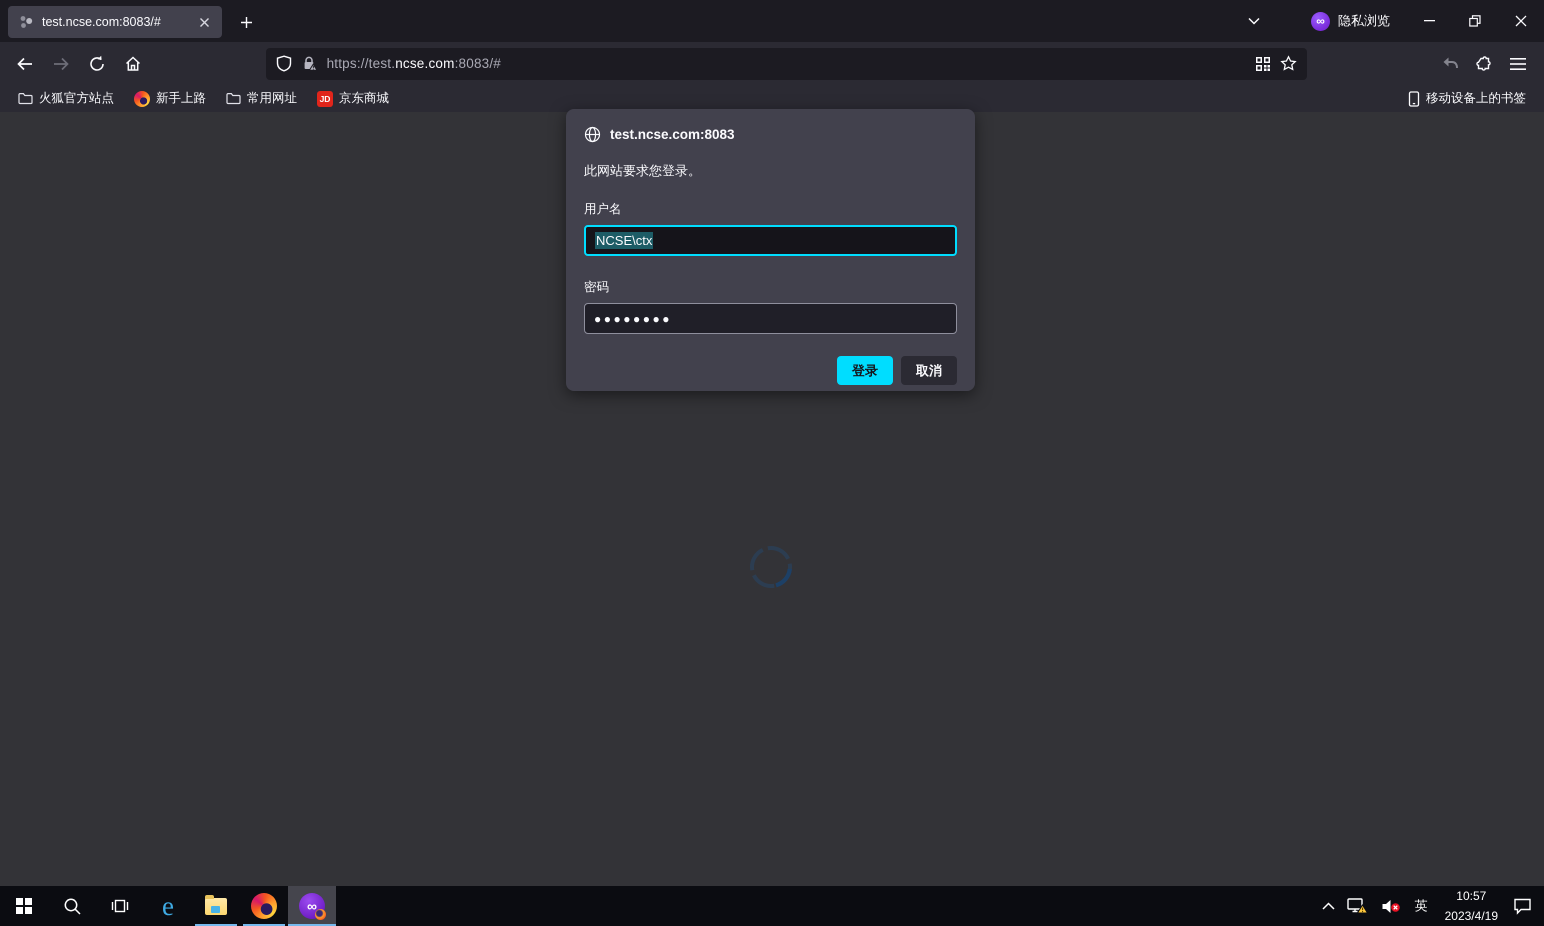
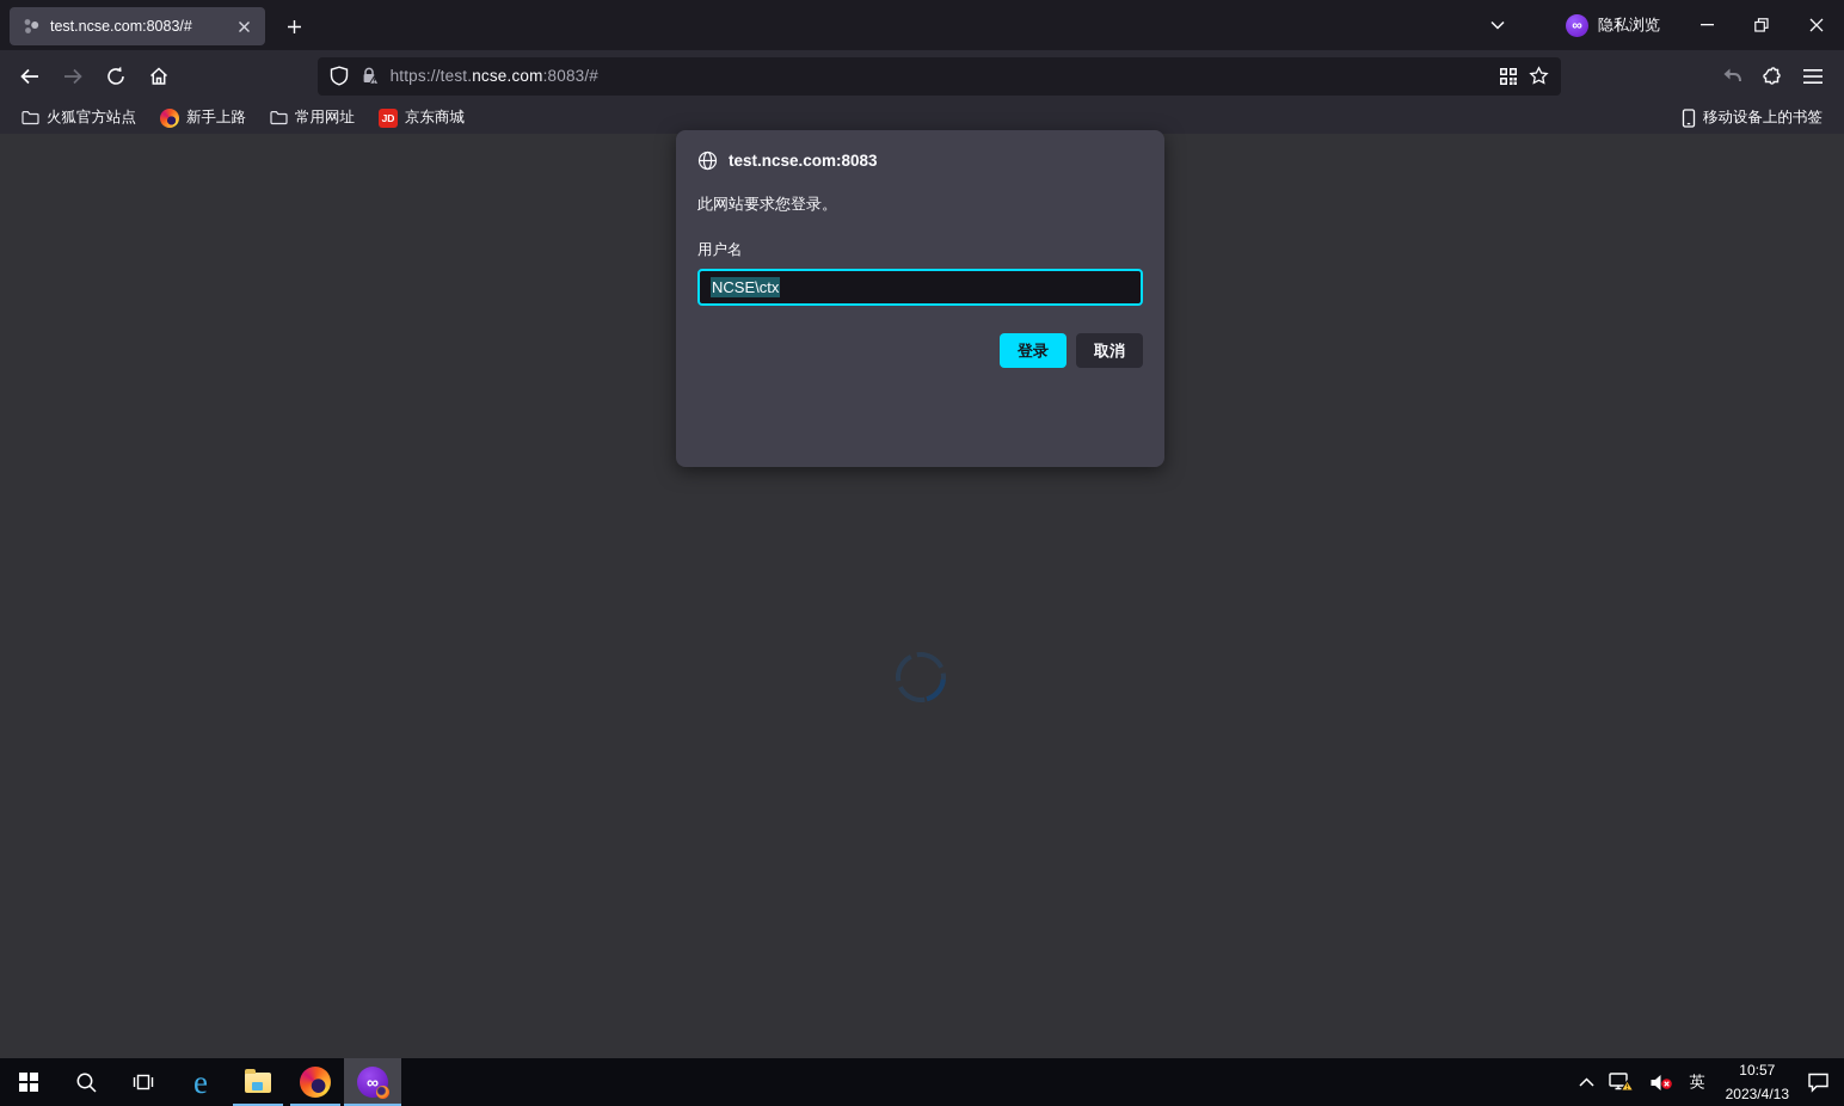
  test.ncse.com:8083/#
  ∞
  隐私浏览
  https://test.ncse.com:8083/#
  火狐官方站点
  新手上路
  常用网址
  JD
  京东商城
  移动设备上的书签
  test.ncse.com:8083
  此网站要求您登录。
  用户名
  NCSE\ctx
- 密码
- ●●●●●●●●
  登录
  取消
  e
  ∞
  英
  10:57
- 2023/4/19
+ 2023/4/13
